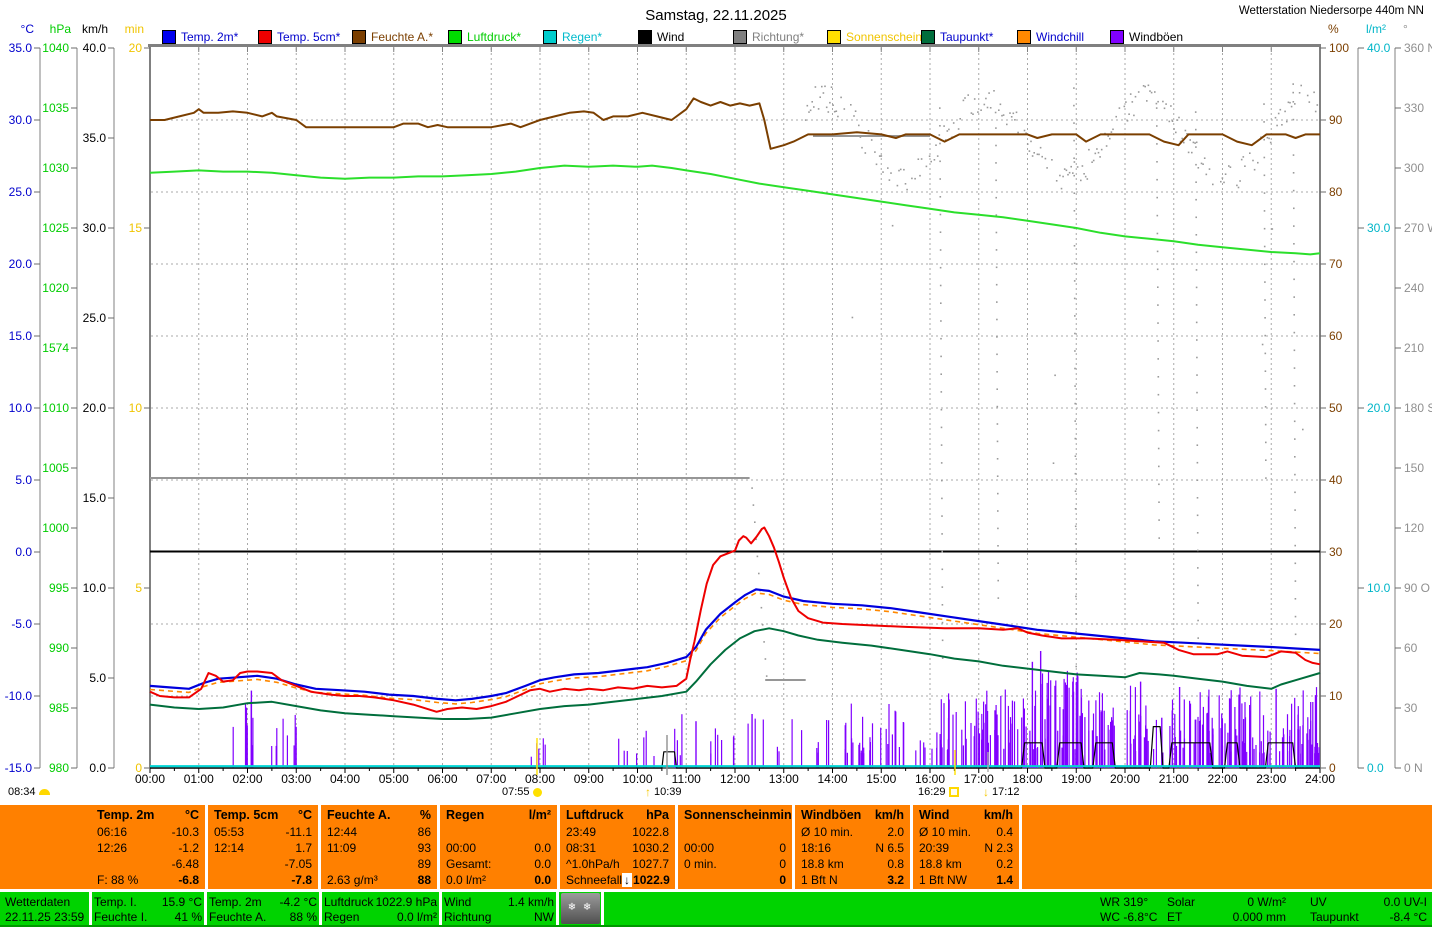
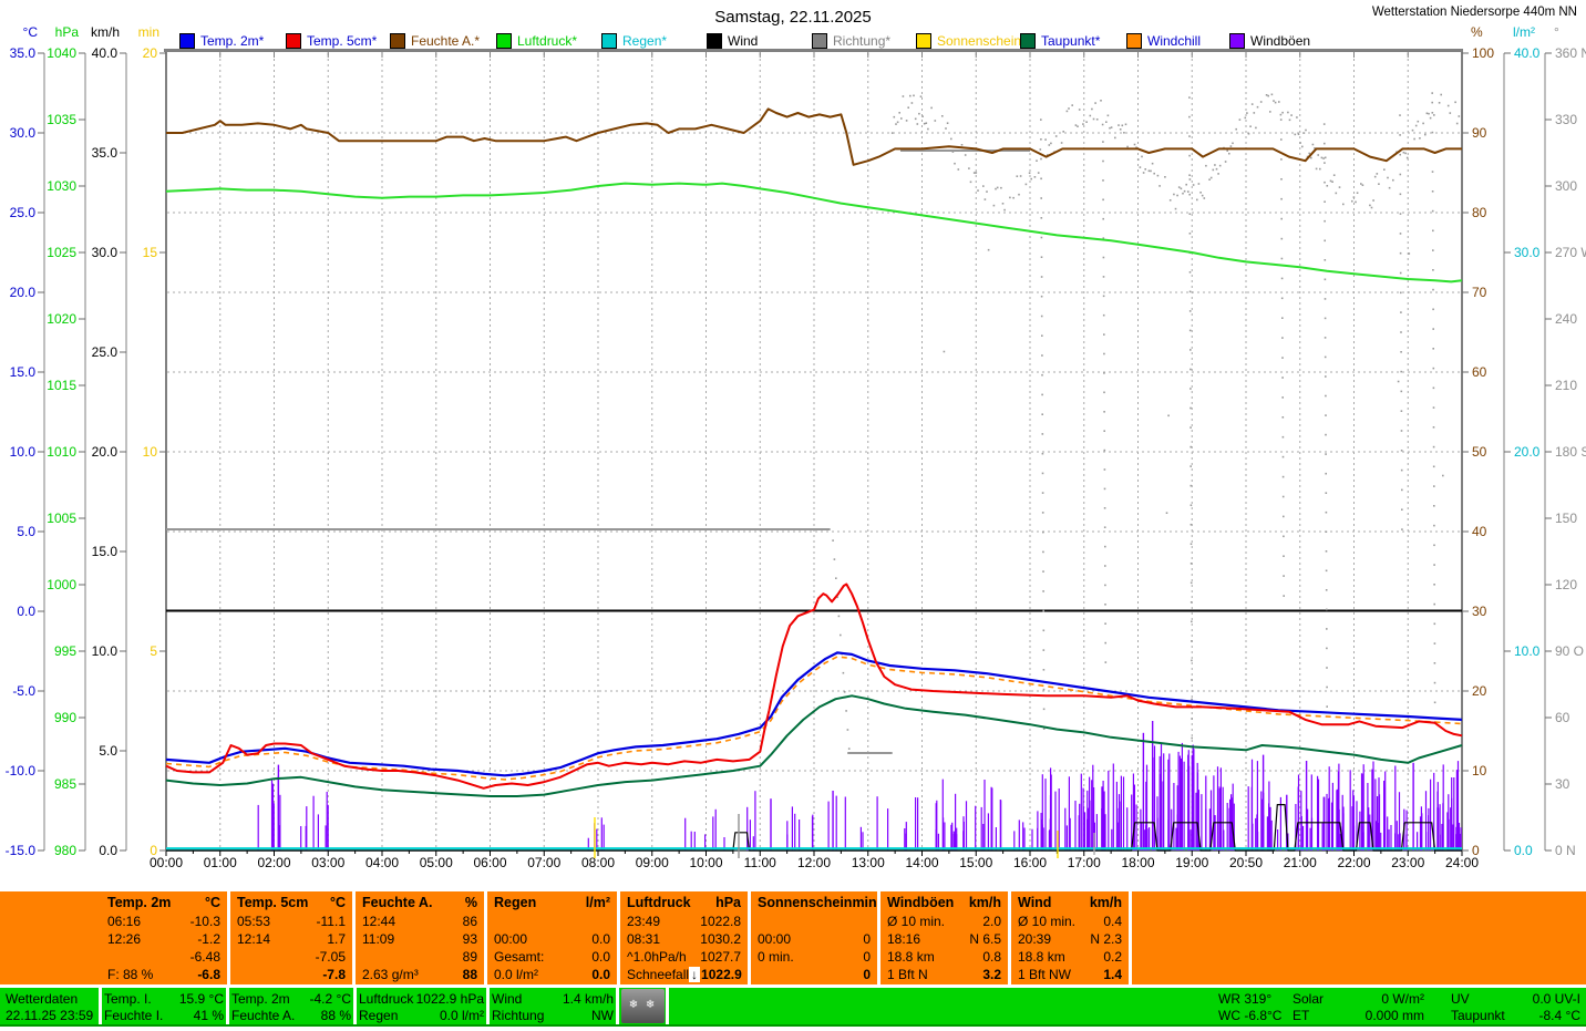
  Samstag, 22.11.2025
  Wetterstation Niedersorpe 440m NN
  Temp. 2m*
  Temp. 5cm*
  Feuchte A.*
  Luftdruck*
  Regen*
  Wind
  Richtung*
  Sonnenschein
  Taupunkt*
  Windchill
  Windböen
  35.0
  30.0
  25.0
  20.0
  15.0
  10.0
  5.0
  0.0
  -5.0
  -10.0
  -15.0
  °C
  1040
  1035
  1030
  1025
  1020
- 1574
+ 1015
  1010
  1005
  1000
  995
  990
  985
  980
  hPa
  40.0
  35.0
  30.0
  25.0
  20.0
  15.0
  10.0
  5.0
  0.0
  km/h
  20
  15
  10
  5
  0
  min
  100
  90
  80
  70
  60
  50
  40
  30
  20
  10
  0
  %
  40.0
  30.0
  20.0
  10.0
  0.0
  l/m²
  360
  330
  300
  270
  240
  210
  180 S
  150
  120
  90 O
  60
  30
  0 N
  °
  00:00
  01:00
  02:00
  03:00
  04:00
  05:00
  06:00
  07:00
  08:00
  09:00
  10:00
  11:00
  12:00
  13:00
  14:00
  15:00
  16:00
  17:00
  18:00
  19:00
- 20:00
+ 20:50
  21:00
  22:00
  23:00
  24:00
- 08:34
- 07:55
- ↑
- 10:39
- 16:29
- ↓
- 17:12
  Temp. 2m
  °C
  06:16
  -10.3
  12:26
  -1.2
  -6.48
  F: 88 %
  -6.8
  Temp. 5cm
  °C
  05:53
  -11.1
  12:14
  1.7
  -7.05
  -7.8
  Feuchte A.
  %
  12:44
  86
  11:09
  93
  89
  2.63 g/m³
  88
  Regen
  l/m²
  00:00
  0.0
  Gesamt:
  0.0
  0.0 l/m²
  0.0
  Luftdruck
  hPa
  23:49
  1022.8
  08:31
  1030.2
  ^1.0hPa/h
  1027.7
  Schneefall
  ↓ 1022.9
  Sonnenschein
  min
  00:00
  0
  0 min.
  0
  0
  Windböen
  km/h
  Ø 10 min.
  2.0
  18:16
  N 6.5
  18.8 km
  0.8
  1 Bft N
  3.2
  Wind
  km/h
  Ø 10 min.
  0.4
  20:39
  N 2.3
  18.8 km
  0.2
  1 Bft NW
  1.4
  Wetterdaten
  22.11.25 23:59
  Temp. I.
  15.9 °C
  Feuchte I.
  41 %
  Temp. 2m
  -4.2 °C
  Feuchte A.
  88 %
  Luftdruck
  1022.9 hPa
  Regen
  0.0 l/m²
  Wind
  1.4 km/h
  Richtung
  NW
  ❄ ❄
  WR 319°
  WC -6.8°C
  Solar
  ET
  0 W/m²
  0.000 mm
  UV
  Taupunkt
  0.0 UV-I
  -8.4 °C
